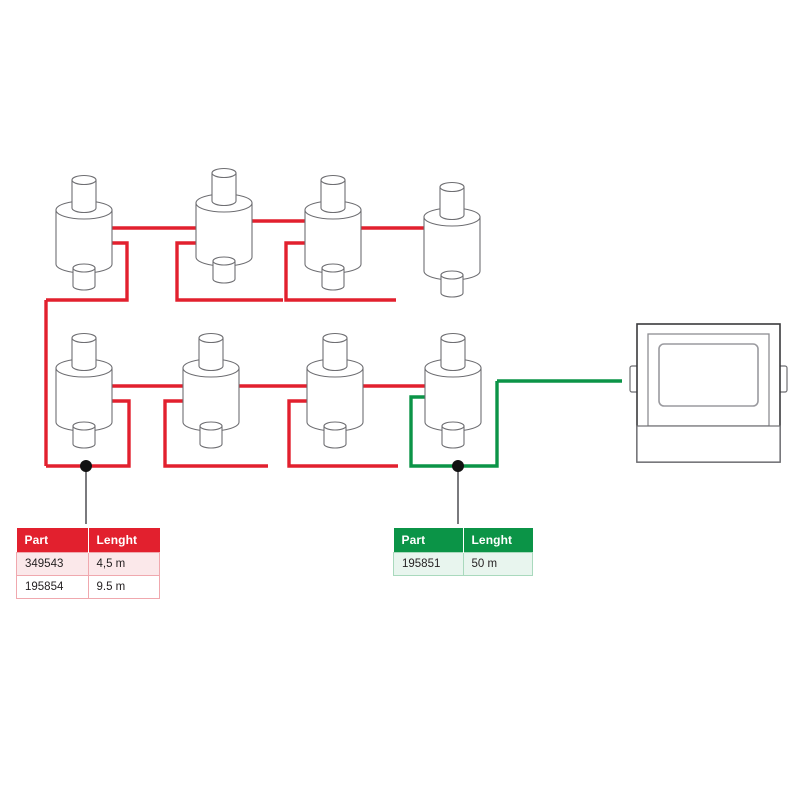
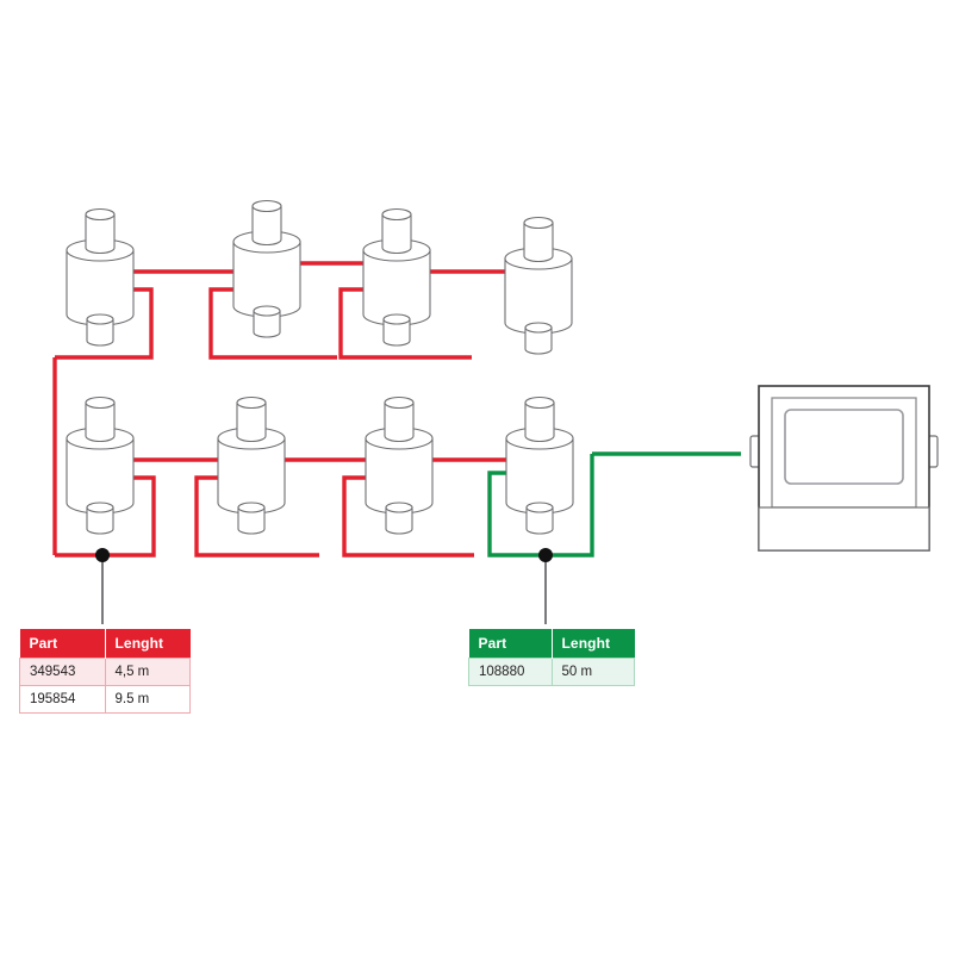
  Part	Lenght
  349543	4,5 m
  195854	9.5 m
  Part	Lenght
- 195851	50 m
+ 108880	50 m
